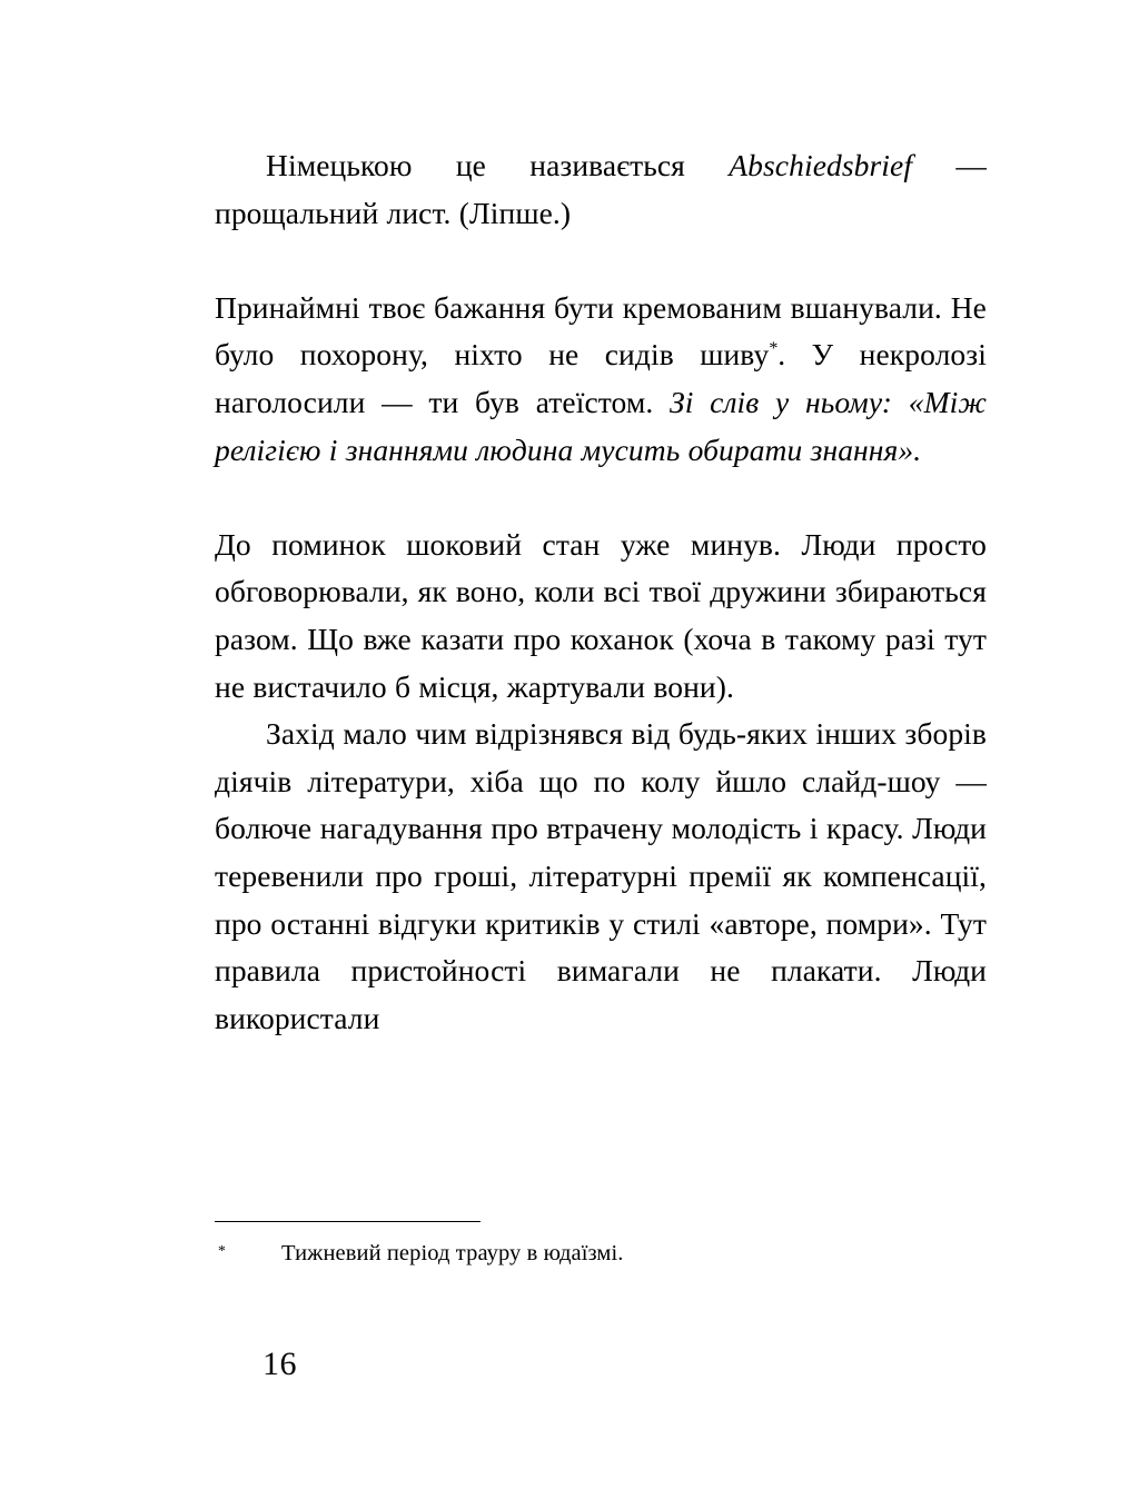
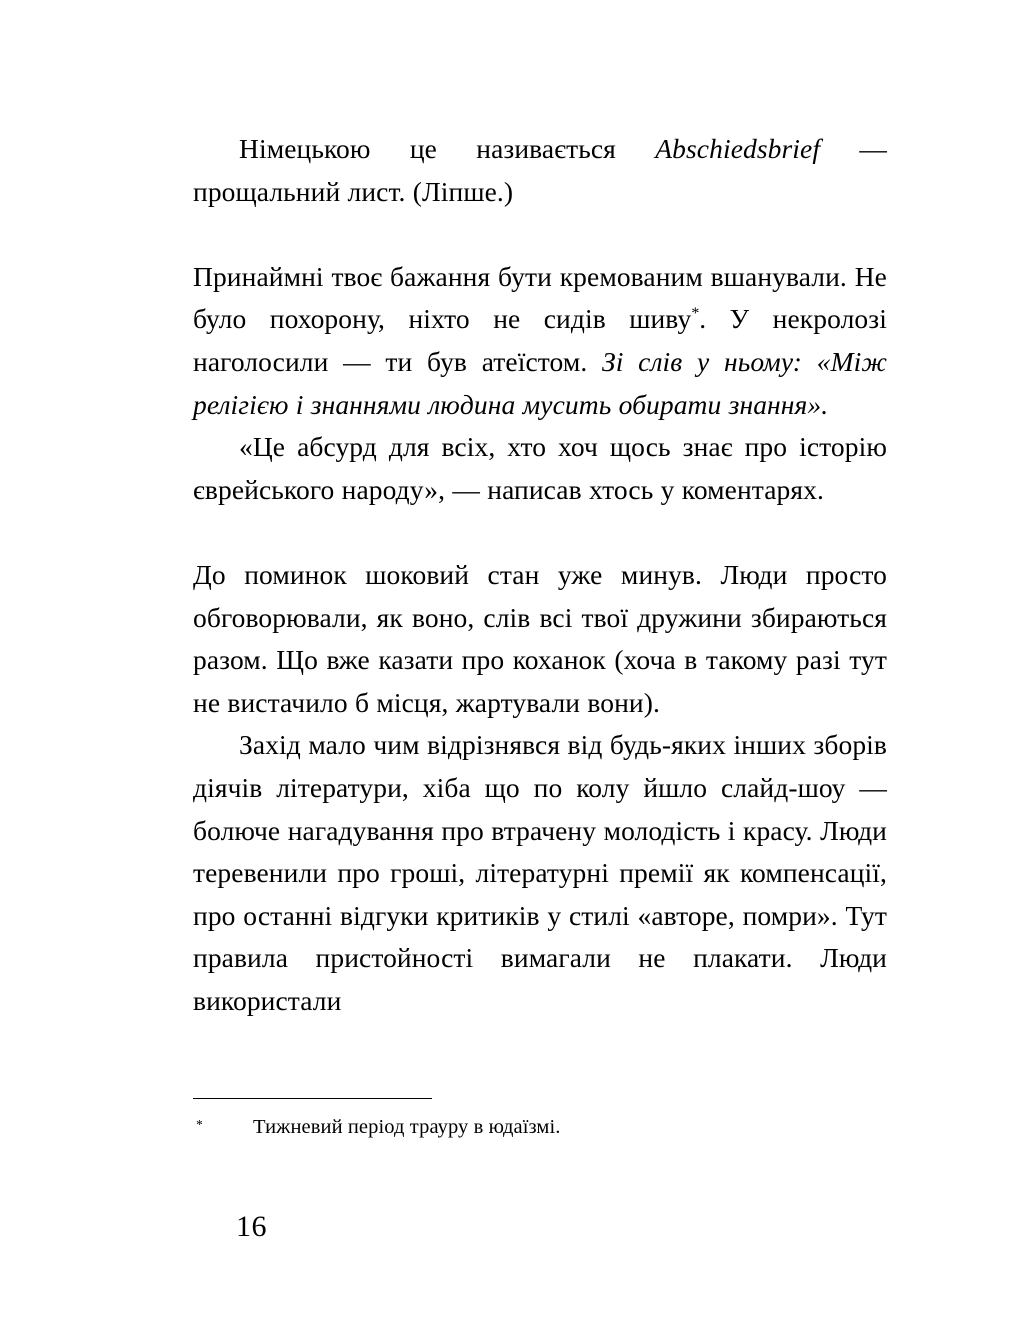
  Німецькою це називається Abschiedsbrief — прощальний лист. (Ліпше.)
  Принаймні твоє бажання бути кремованим вшанували. Не було похорону, ніхто не сидів шиву*. У некролозі наголосили — ти був атеїстом. Зі слів у ньому: «Між релігією і знаннями людина мусить обирати знання».
+ «Це абсурд для всіх, хто хоч щось знає про історію єврейського народу», — написав хтось у коментарях.
- До поминок шоковий стан уже минув. Люди просто обговорювали, як воно, коли всі твої дружини збираються разом. Що вже казати про коханок (хоча в такому разі тут не вистачило б місця, жартували вони).
+ До поминок шоковий стан уже минув. Люди просто обговорювали, як воно, слів всі твої дружини збираються разом. Що вже казати про коханок (хоча в такому разі тут не вистачило б місця, жартували вони).
  Захід мало чим відрізнявся від будь-яких інших зборів діячів літератури, хіба що по колу йшло слайд-шоу — болюче нагадування про втрачену молодість і красу. Люди теревенили про гроші, літературні премії як компенсації, про останні відгуки критиків у стилі «авторе, помри». Тут правила пристойності вимагали не плакати. Люди використали
  *
  Тижневий період трауру в юдаїзмі.
  16
